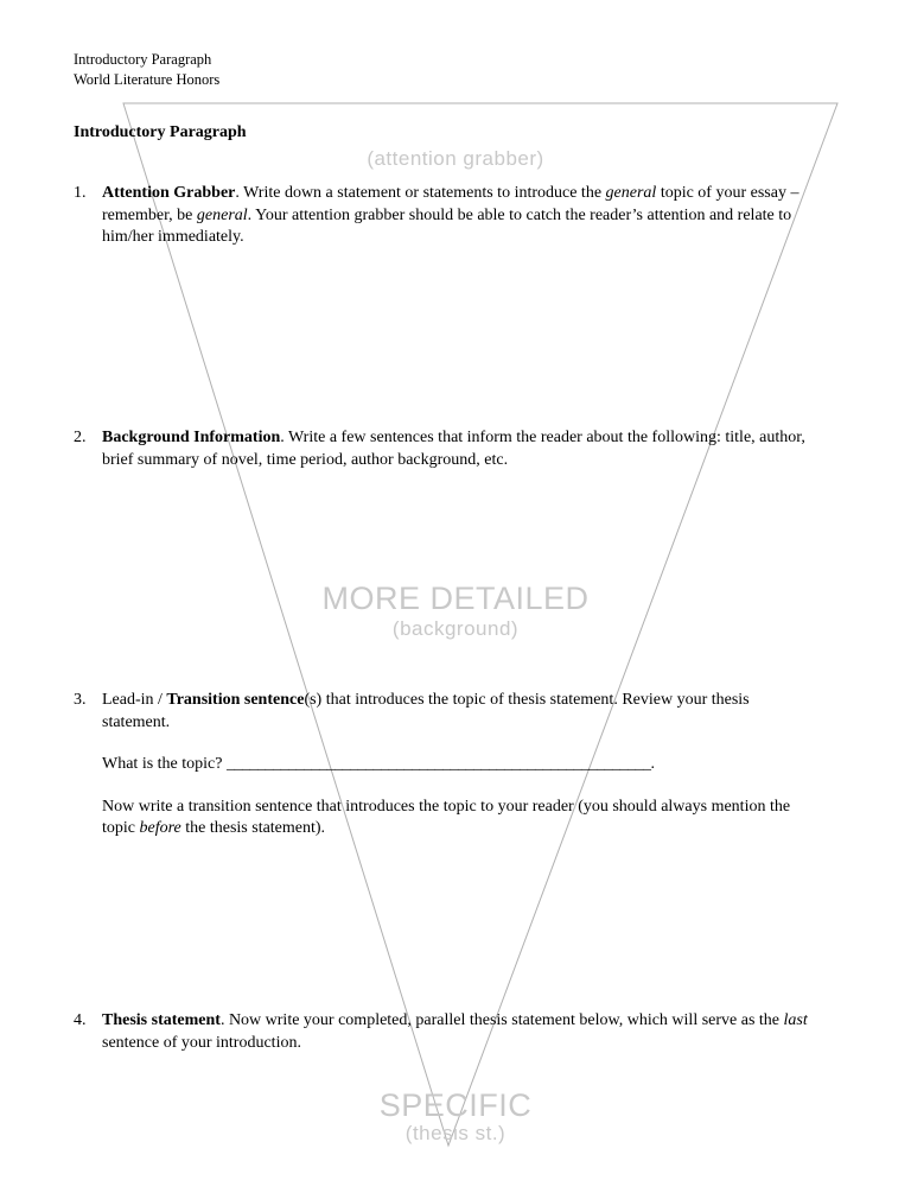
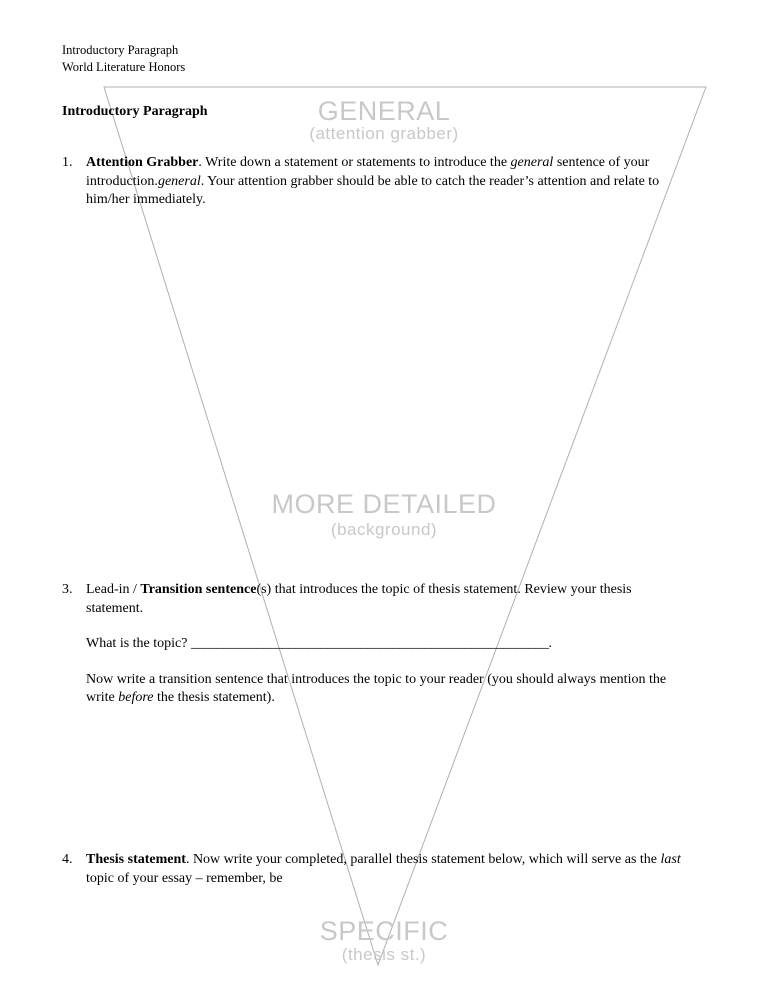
+ GENERAL
  (attention grabber)
  MORE DETAILED
  (background)
  SPECIFIC
  (thesis st.)
  Introductory Paragraph
  World Literature Honors
  Introductory Paragraph
  1.
- Attention Grabber. Write down a statement or statements to introduce the general topic of your essay – remember, be general. Your attention grabber should be able to catch the reader’s attention and relate to him/her immediately.
+ Attention Grabber. Write down a statement or statements to introduce the general sentence of your introduction.general. Your attention grabber should be able to catch the reader’s attention and relate to him/her immediately.
- 2.
- Background Information. Write a few sentences that inform the reader about the following: title, author, brief summary of novel, time period, author background, etc.
  3.
  Lead-in / Transition sentence(s) that introduces the topic of thesis statement. Review your thesis statement.
  What is the topic? _______________________________________________________.
- Now write a transition sentence that introduces the topic to your reader (you should always mention the topic before the thesis statement).
+ Now write a transition sentence that introduces the topic to your reader (you should always mention the write before the thesis statement).
  4.
- Thesis statement. Now write your completed, parallel thesis statement below, which will serve as the last sentence of your introduction.
+ Thesis statement. Now write your completed, parallel thesis statement below, which will serve as the last topic of your essay – remember, be
